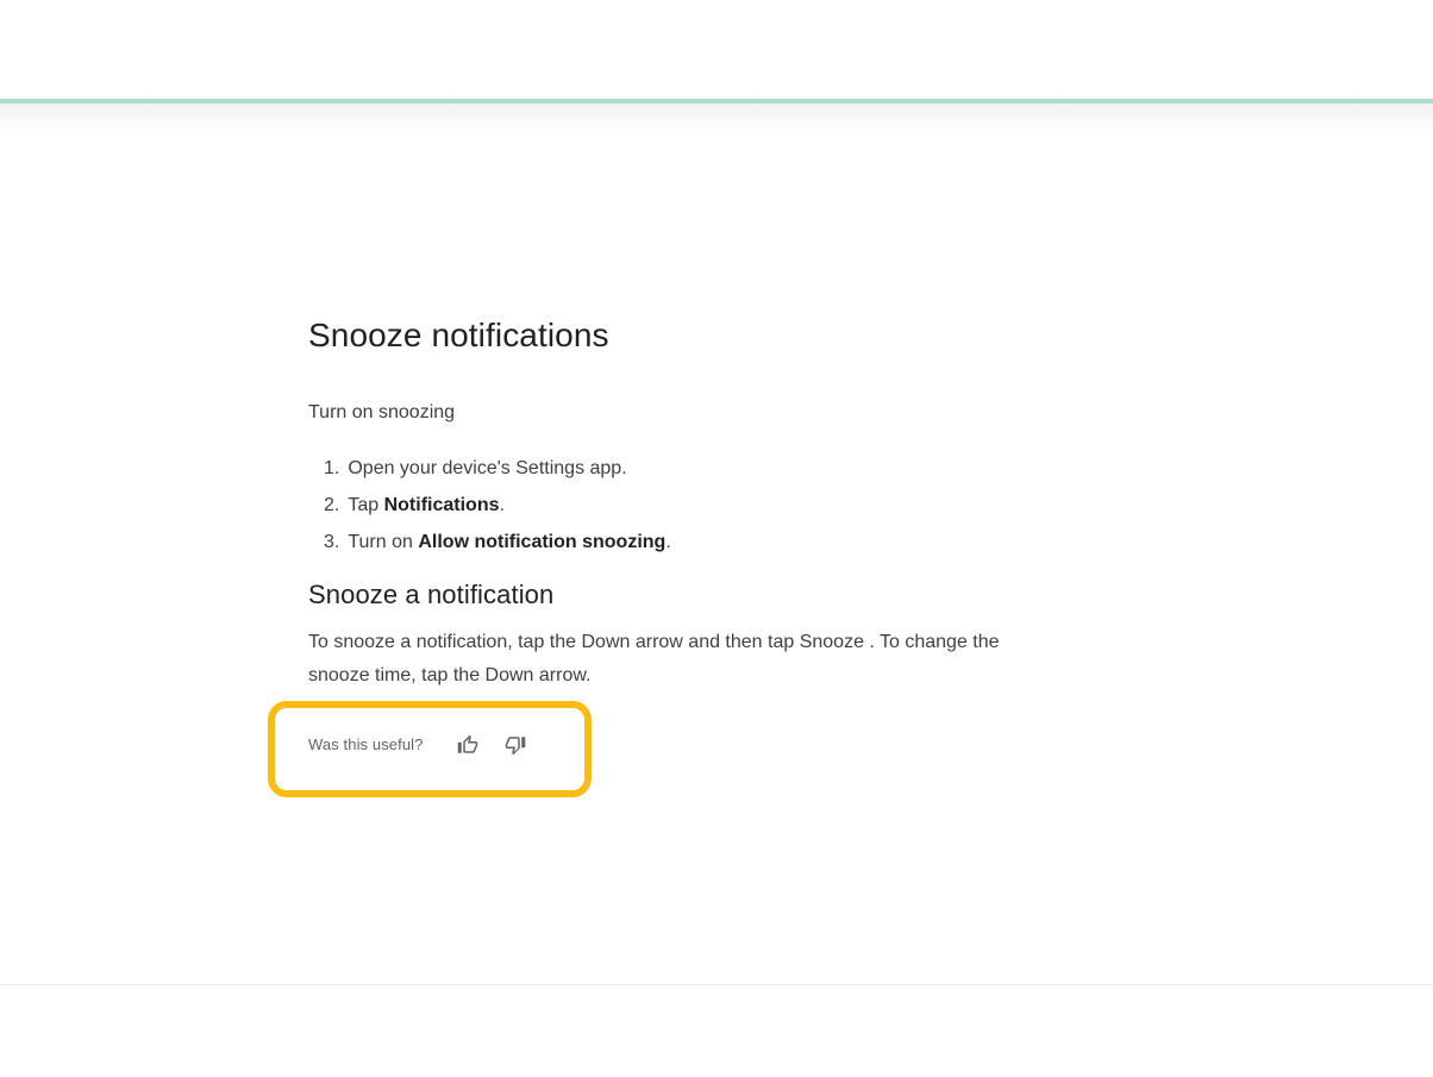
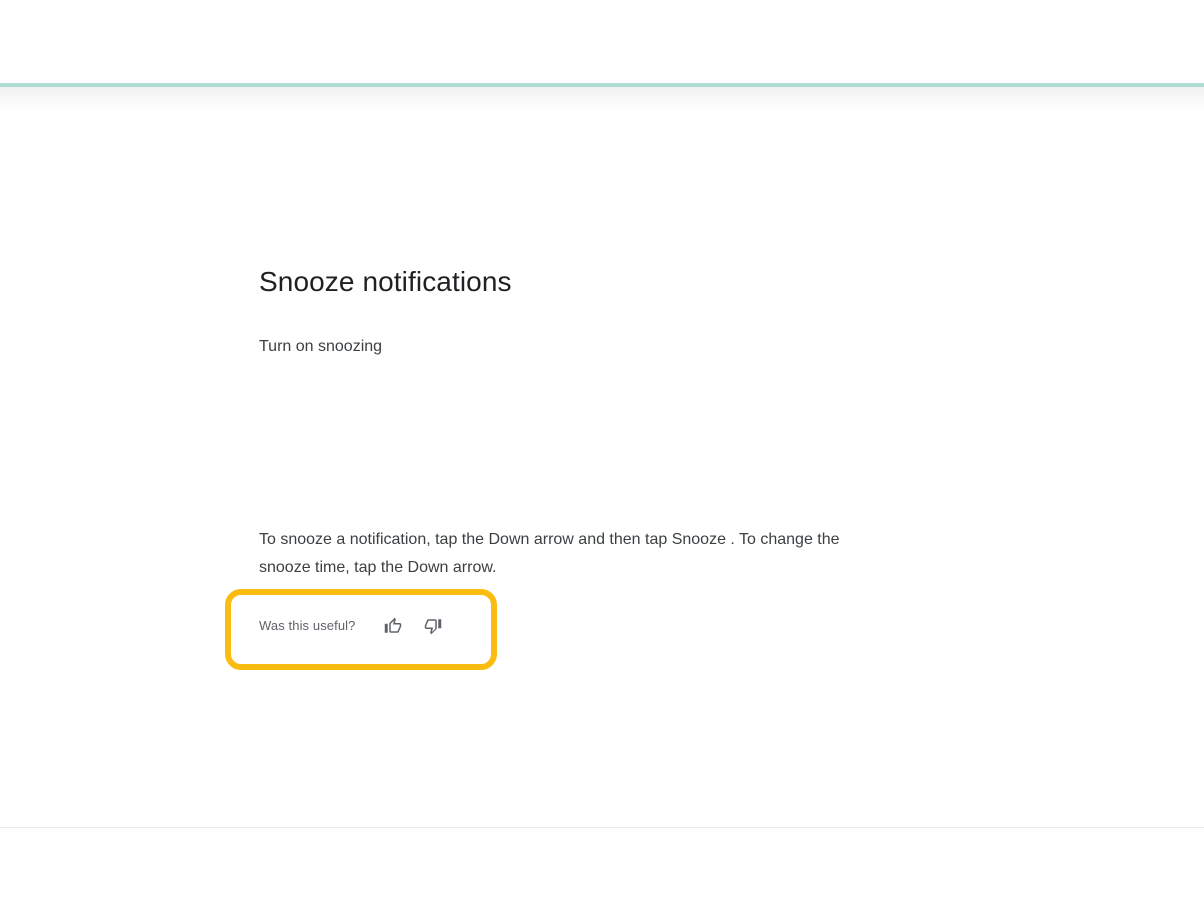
  Snooze notifications
  Turn on snoozing
- 1. Open your device's Settings app.
- 2. Tap Notifications.
- 3. Turn on Allow notification snoozing.
- Snooze a notification
  To snooze a notification, tap the Down arrow and then tap Snooze . To change the
  snooze time, tap the Down arrow.
  Was this useful?
